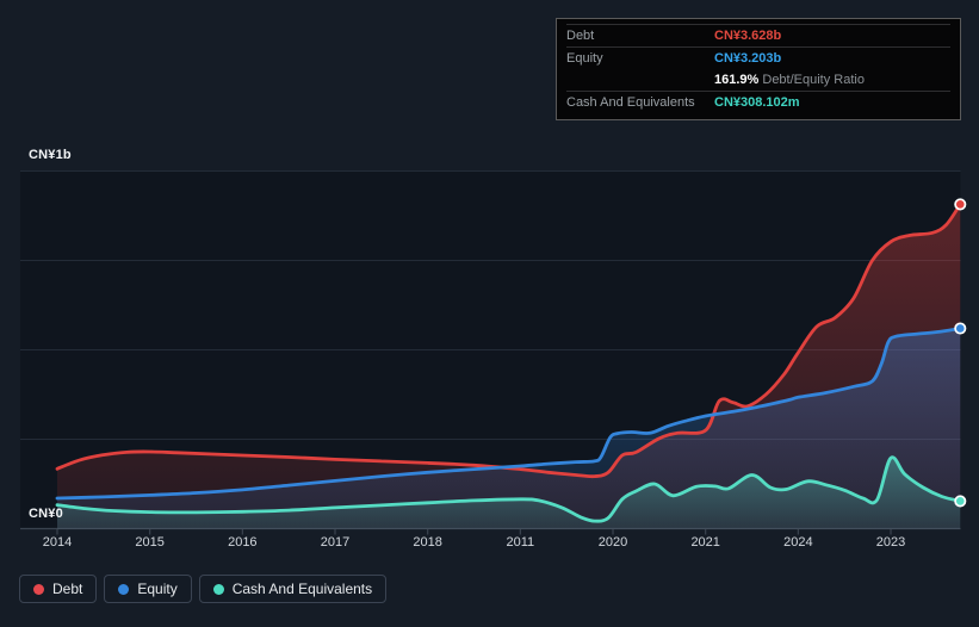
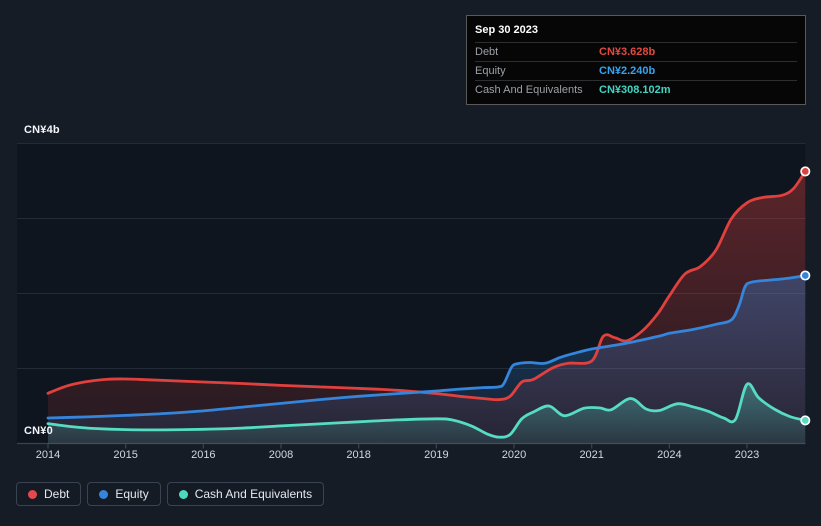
- CN¥1b
+ CN¥4b
  CN¥0
  2014
  2015
  2016
- 2017
+ 2008
  2018
- 2011
+ 2019
  2020
  2021
  2024
  2023
+ Sep 30 2023
  Debt
  CN¥3.628b
  Equity
- CN¥3.203b
+ CN¥2.240b
- 161.9% Debt/Equity Ratio
  Cash And Equivalents
  CN¥308.102m
  Debt
  Equity
  Cash And Equivalents
